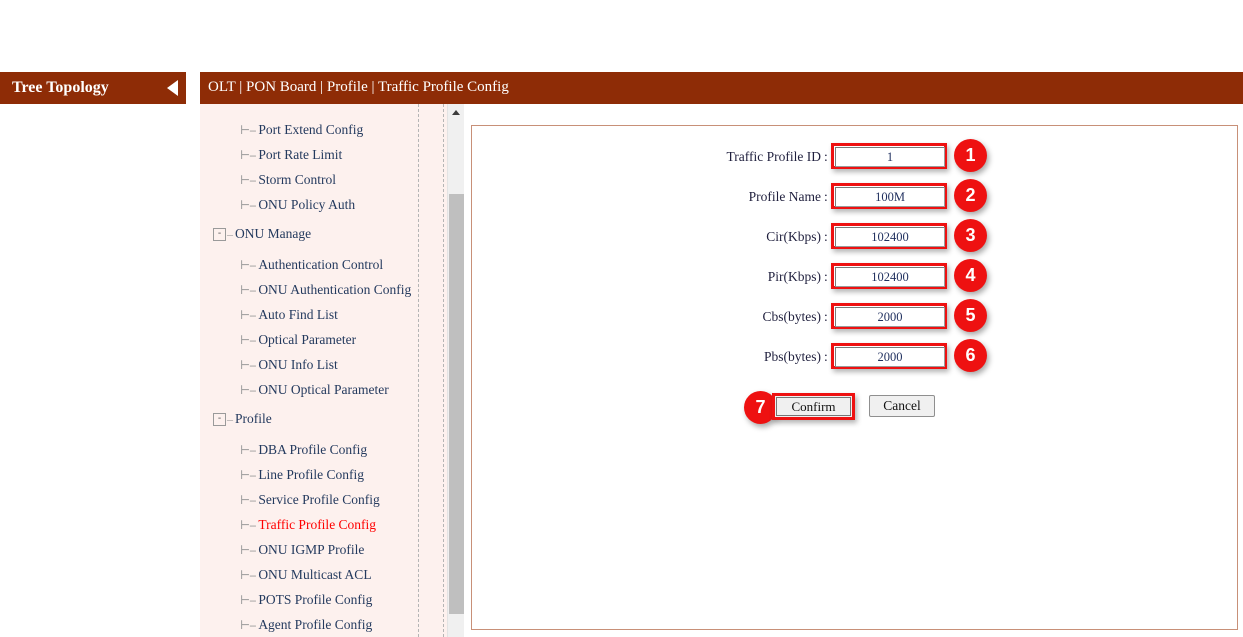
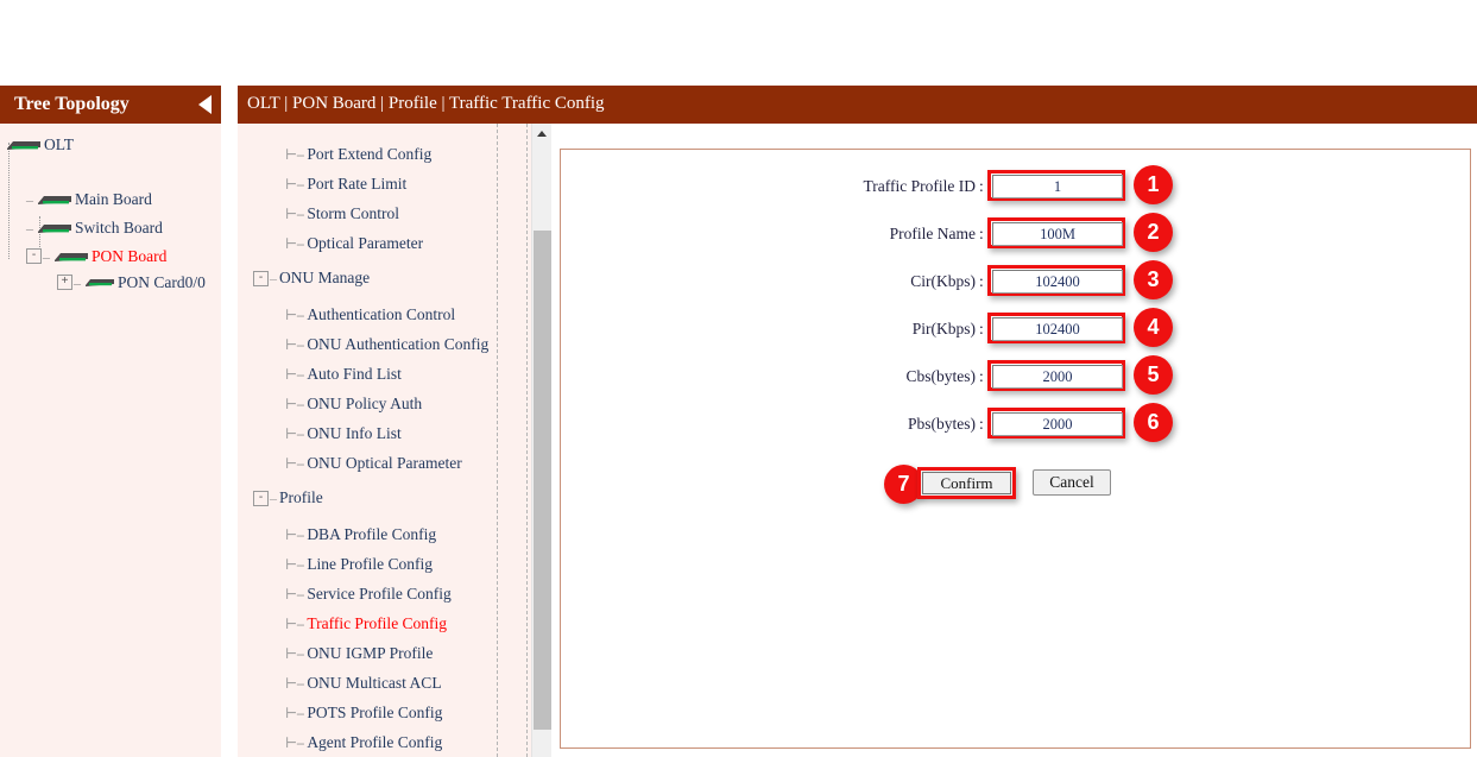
  Tree Topology
+ OLT
+ – Main Board
+ – Switch Board
+ - – PON Board
+ + – PON Card0/0
- OLT | PON Board | Profile | Traffic Profile Config
+ OLT | PON Board | Profile | Traffic Traffic Config
  ⊢-- Port Extend Config
  ⊢-- Port Rate Limit
  ⊢-- Storm Control
- ⊢-- ONU Policy Auth
+ ⊢-- Optical Parameter
  - – ONU Manage
  ⊢-- Authentication Control
  ⊢-- ONU Authentication Config
  ⊢-- Auto Find List
- ⊢-- Optical Parameter
+ ⊢-- ONU Policy Auth
  ⊢-- ONU Info List
  ⊢-- ONU Optical Parameter
  - – Profile
  ⊢-- DBA Profile Config
  ⊢-- Line Profile Config
  ⊢-- Service Profile Config
  ⊢-- Traffic Profile Config
  ⊢-- ONU IGMP Profile
  ⊢-- ONU Multicast ACL
  ⊢-- POTS Profile Config
  ⊢-- Agent Profile Config
  Traffic Profile ID
  :
  1
  1
  Profile Name
  :
  100M
  2
  Cir(Kbps)
  :
  102400
  3
  Pir(Kbps)
  :
  102400
  4
  Cbs(bytes)
  :
  2000
  5
  Pbs(bytes)
  :
  2000
  6
  7
  Confirm
  Cancel
